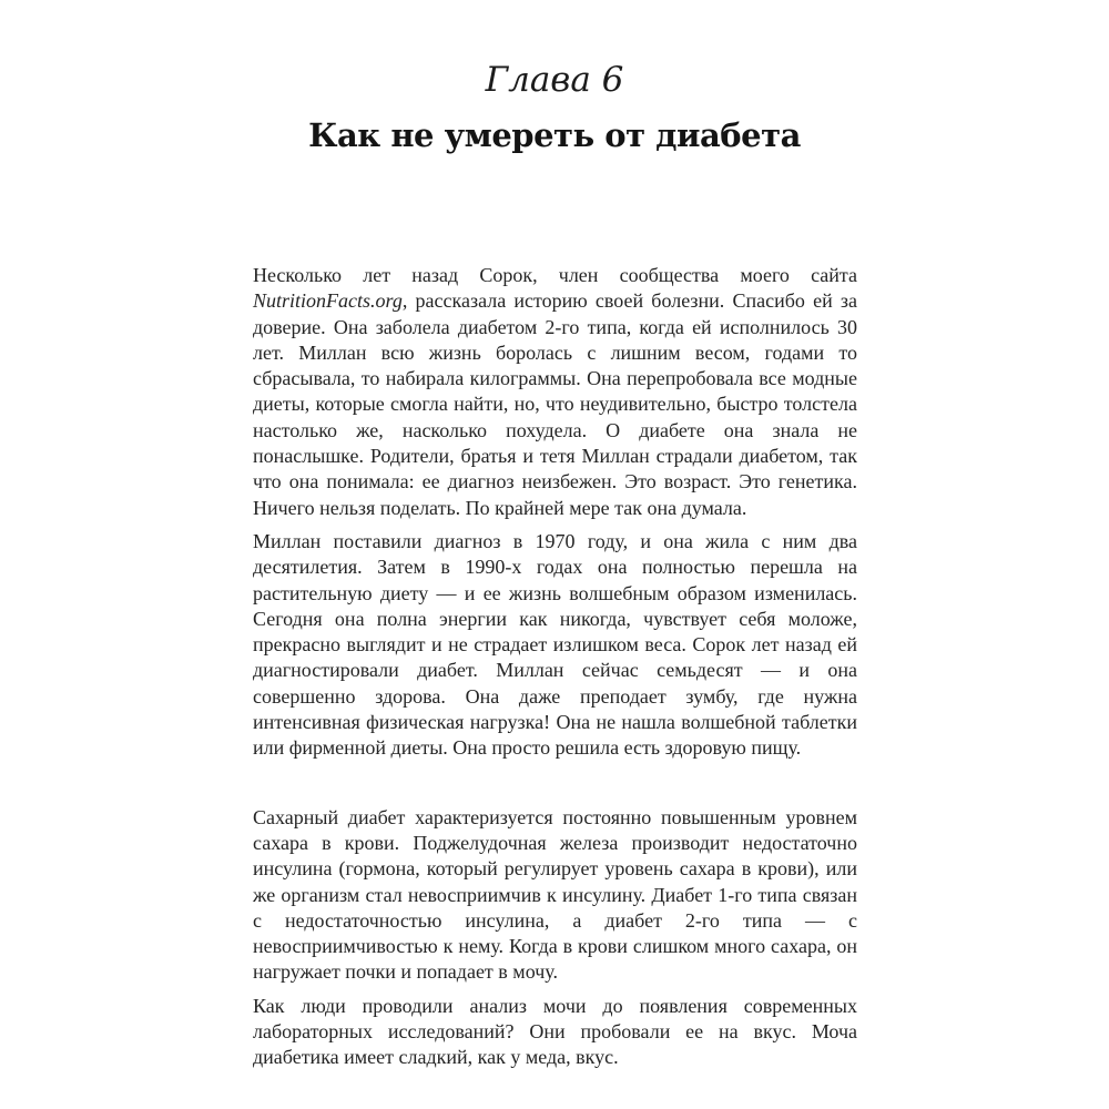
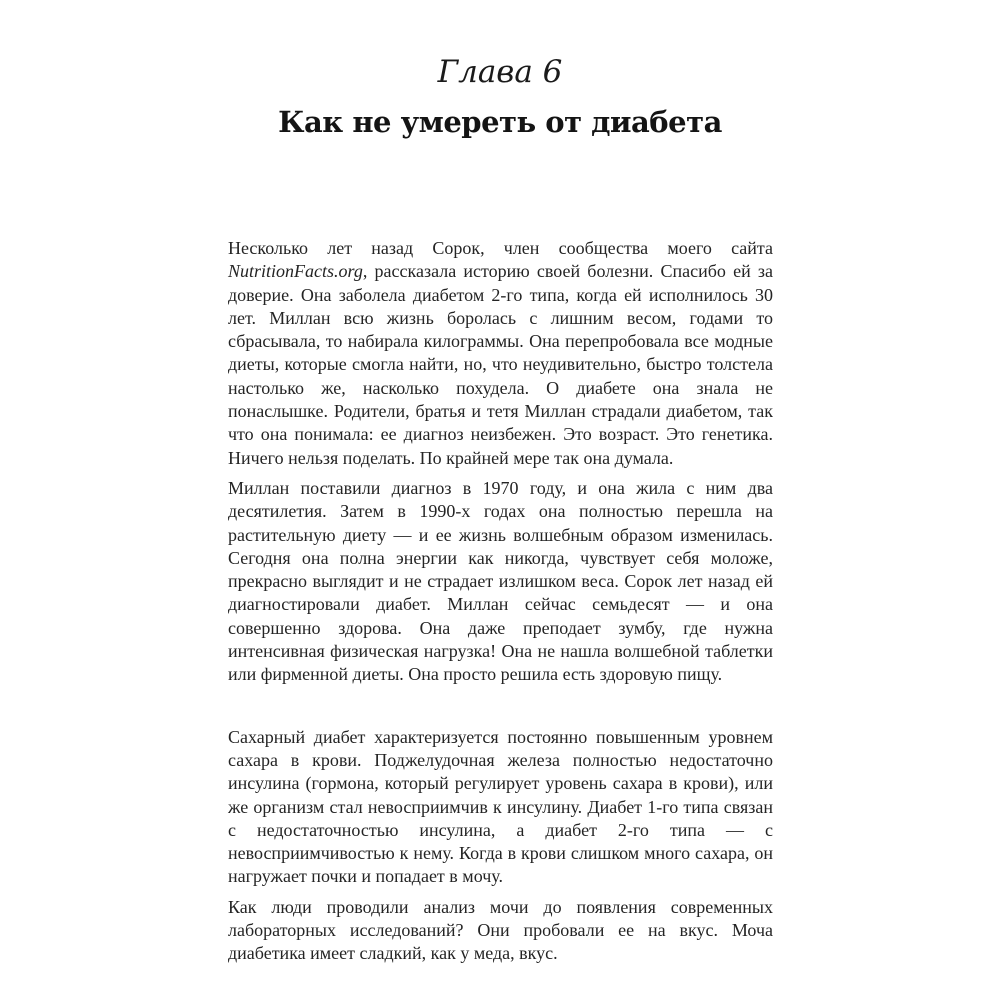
  Глава 6
  Как не умереть от диабета
  Несколько лет назад Сорок, член сообщества моего сайта NutritionFacts.org, рассказала историю своей болезни. Спасибо ей за доверие. Она заболела диабетом 2-го типа, когда ей исполнилось 30 лет. Миллан всю жизнь боролась с лишним весом, годами то сбрасывала, то набирала килограммы. Она перепробовала все модные диеты, которые смогла найти, но, что неудивительно, быстро толстела настолько же, насколько похудела. О диабете она знала не понаслышке. Родители, братья и тетя Миллан страдали диабетом, так что она понимала: ее диагноз неизбежен. Это возраст. Это генетика. Ничего нельзя поделать. По крайней мере так она думала.
  Миллан поставили диагноз в 1970 году, и она жила с ним два десятилетия. Затем в 1990-х годах она полностью перешла на растительную диету — и ее жизнь волшебным образом изменилась. Сегодня она полна энергии как никогда, чувствует себя моложе, прекрасно выглядит и не страдает излишком веса. Сорок лет назад ей диагностировали диабет. Миллан сейчас семьдесят — и она совершенно здорова. Она даже преподает зумбу, где нужна интенсивная физическая нагрузка! Она не нашла волшебной таблетки или фирменной диеты. Она просто решила есть здоровую пищу.
- Сахарный диабет характеризуется постоянно повышенным уровнем сахара в крови. Поджелудочная железа производит недостаточно инсулина (гормона, который регулирует уровень сахара в крови), или же организм стал невосприимчив к инсулину. Диабет 1-го типа связан с недостаточностью инсулина, а диабет 2-го типа — с невосприимчивостью к нему. Когда в крови слишком много сахара, он нагружает почки и попадает в мочу.
+ Сахарный диабет характеризуется постоянно повышенным уровнем сахара в крови. Поджелудочная железа полностью недостаточно инсулина (гормона, который регулирует уровень сахара в крови), или же организм стал невосприимчив к инсулину. Диабет 1-го типа связан с недостаточностью инсулина, а диабет 2-го типа — с невосприимчивостью к нему. Когда в крови слишком много сахара, он нагружает почки и попадает в мочу.
  Как люди проводили анализ мочи до появления современных лабораторных исследований? Они пробовали ее на вкус. Моча диабетика имеет сладкий, как у меда, вкус.
